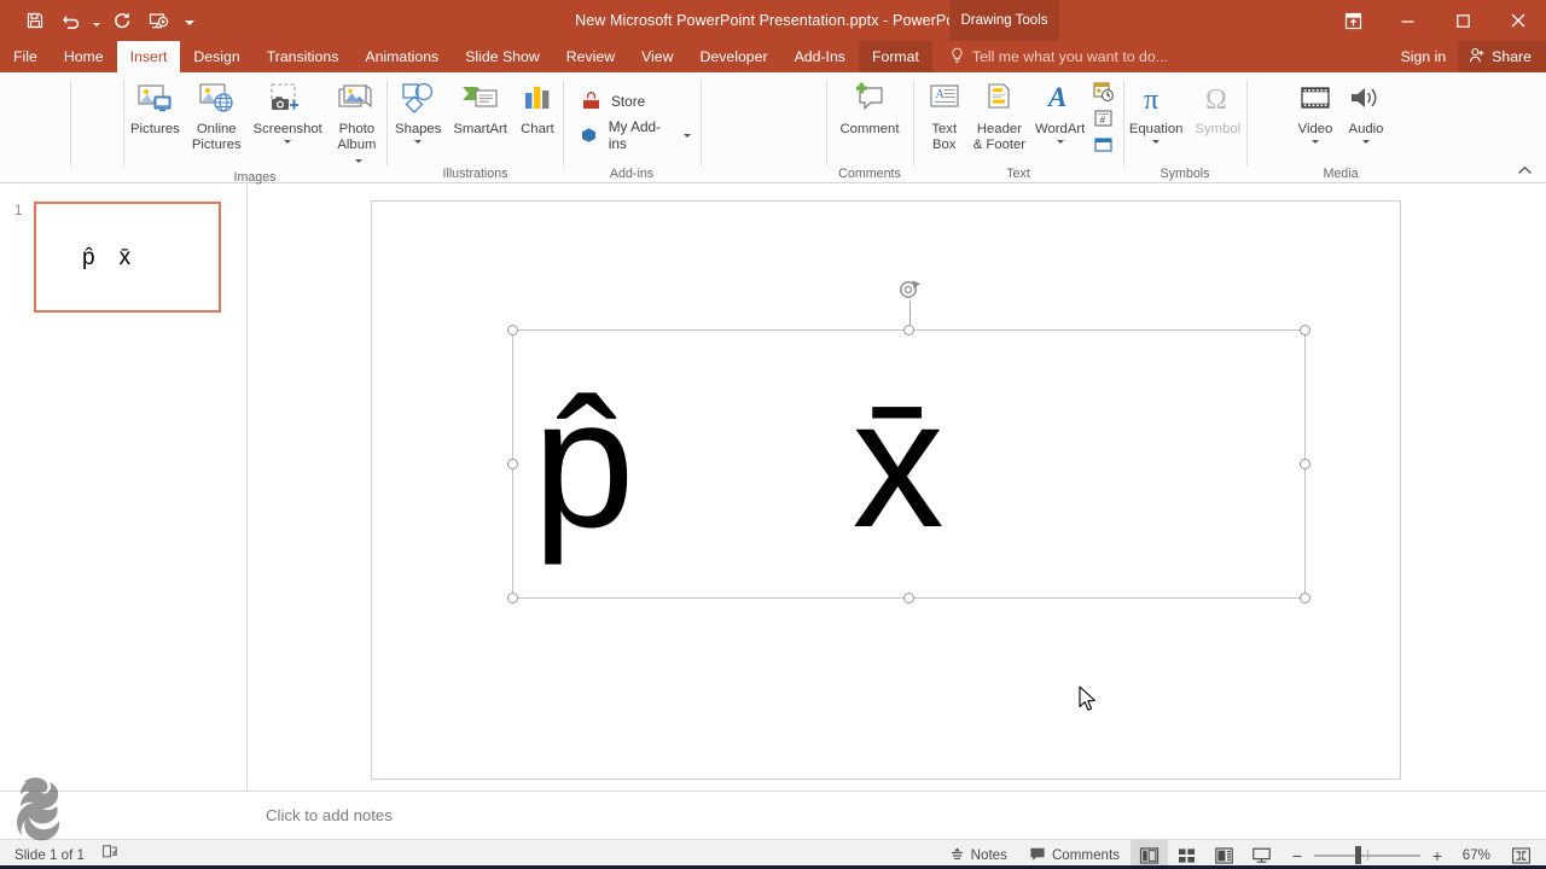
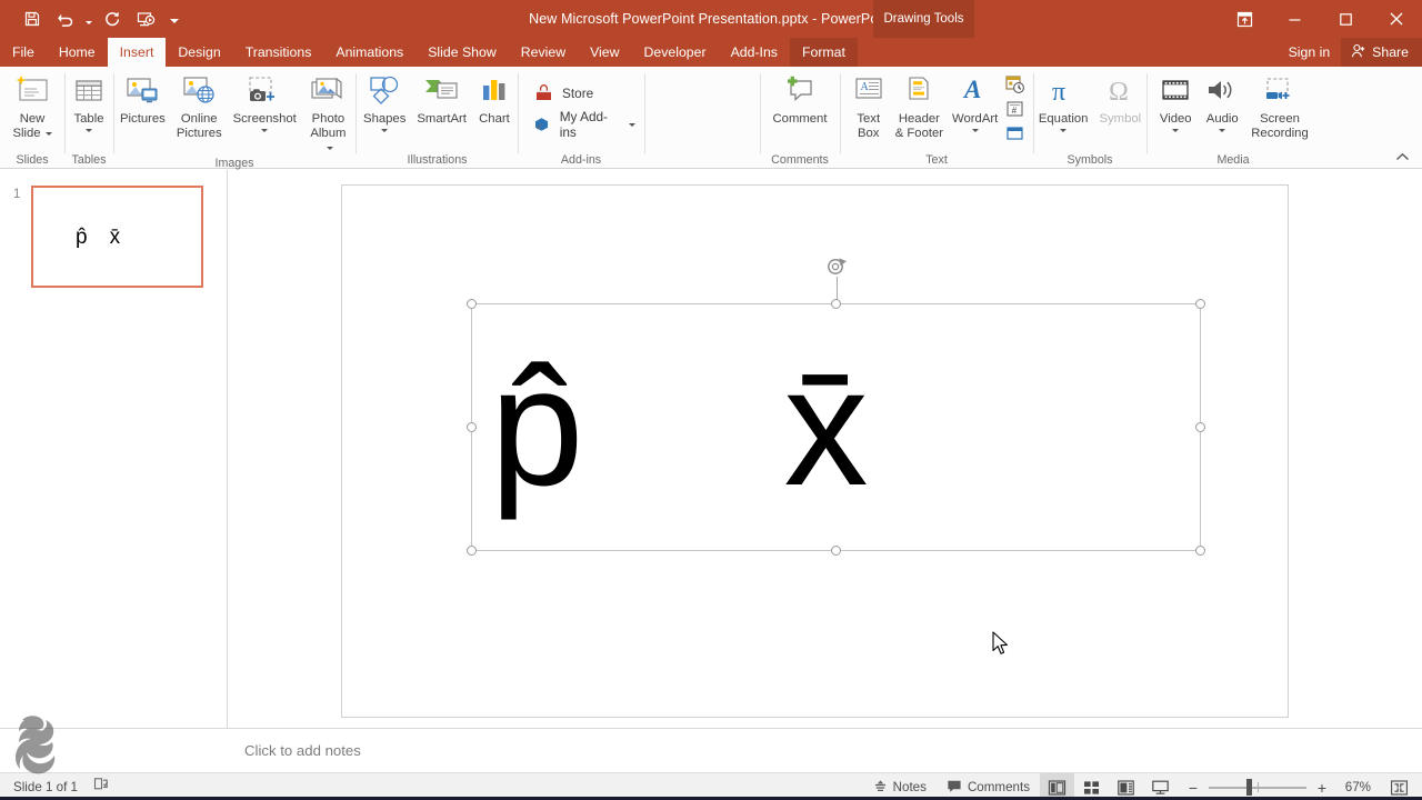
  New Microsoft PowerPoint Presentation.pptx - PowerP
  Drawing Tools
  File
  Home
  Insert
  Design
  Transitions
  Animations
  Slide Show
  Review
  View
  Developer
  Add-Ins
  Format
- Tell me what you want to do...
  Sign in
  Share
+ New
+ Slide
+ Slides
+ Table
+ Tables
  Pictures
  Online
  Pictures
  Screenshot
  Photo
  Album
  Images
  Shapes
  SmartArt
  Chart
  Illustrations
  Store
  My Add-ins
  Add-ins
  Comment
  Comments
  A
  Text
  Box
  Header
  & Footer
  A
  WordArt
  #
  Text
  π
  Equation
  Ω
  Symbol
  Symbols
  Video
  Audio
+ Screen
+ Recording
  Media
  1
  p̂
  x̄
  p̂
  x̄
  Click to add notes
  Slide 1 of 1
  Notes
  Comments
  −
  +
  67%
